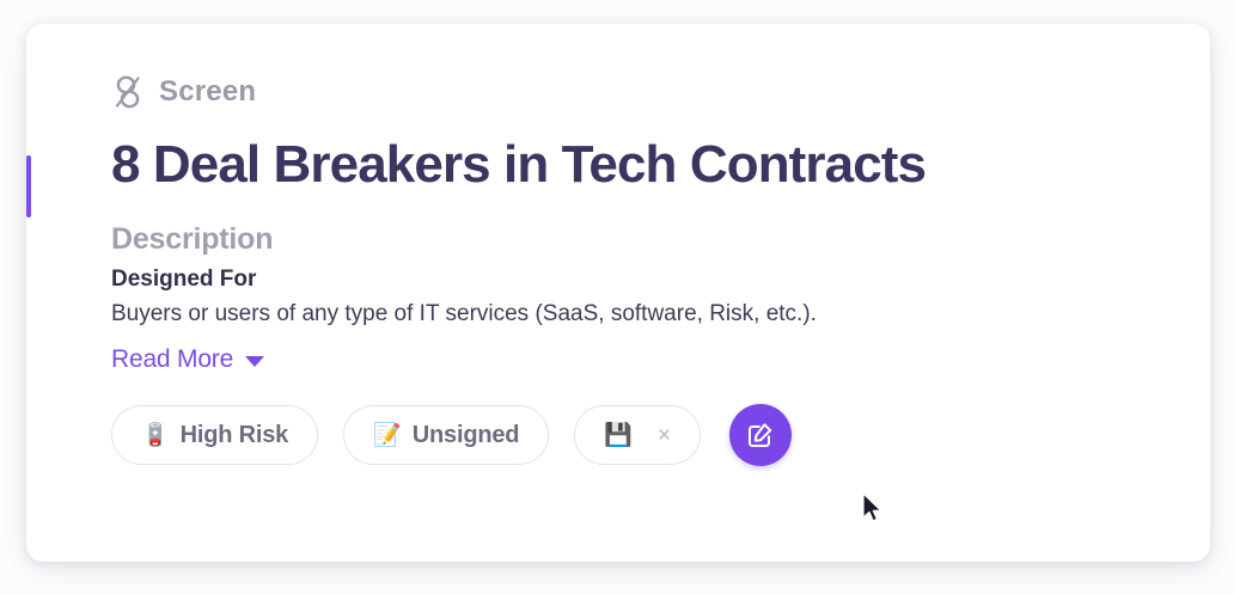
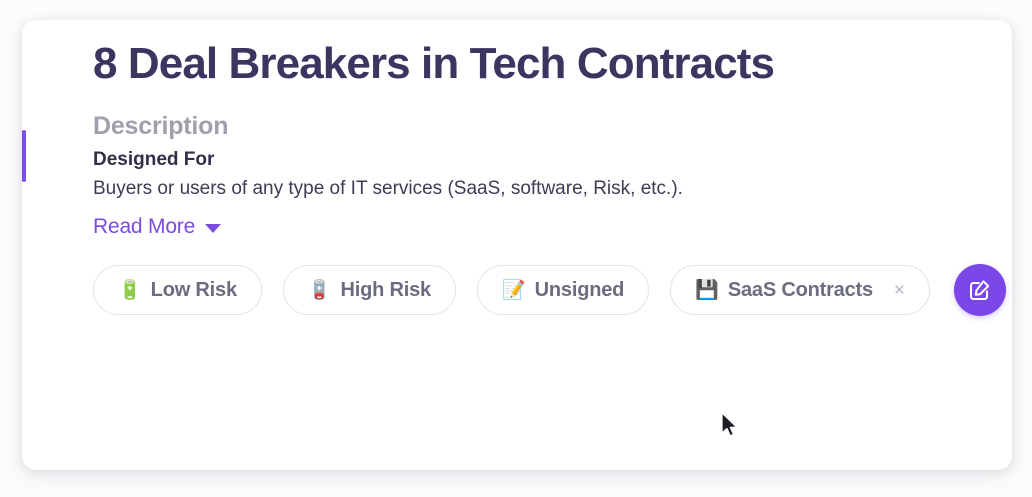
- Screen
  8 Deal Breakers in Tech Contracts
  Description
  Designed For
  Buyers or users of any type of IT services (SaaS, software, Risk, etc.).
  Read More
+ 🔋
+ Low Risk
  🪫
  High Risk
  📝
  Unsigned
  💾
+ SaaS Contracts
  ×
